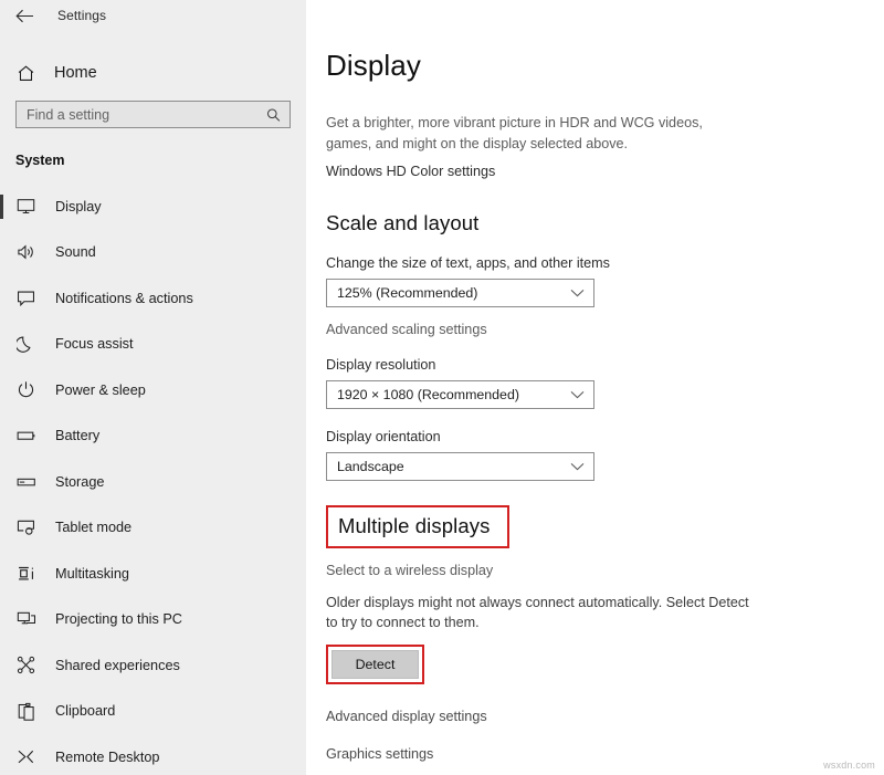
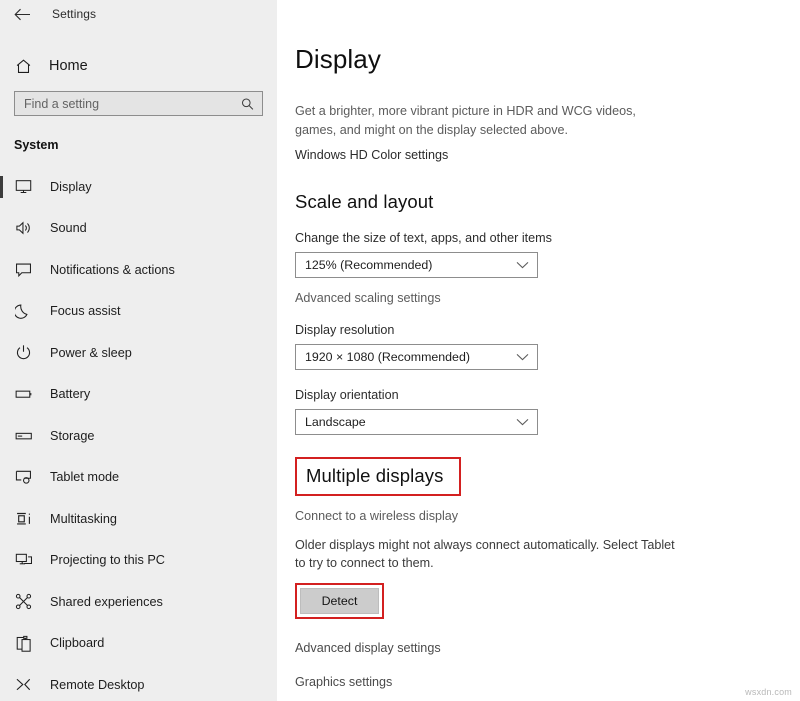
  Settings
  Home
  Find a setting
  System
  Display
  Sound
  Notifications & actions
  Focus assist
  Power & sleep
  Battery
  Storage
  Tablet mode
  Multitasking
  Projecting to this PC
  Shared experiences
  Clipboard
  Remote Desktop
  Display
  Get a brighter, more vibrant picture in HDR and WCG videos, games, and might on the display selected above.
  Windows HD Color settings
  Scale and layout
  Change the size of text, apps, and other items
  125% (Recommended)
  Advanced scaling settings
  Display resolution
  1920 × 1080 (Recommended)
  Display orientation
  Landscape
  Multiple displays
- Select to a wireless display
+ Connect to a wireless display
- Older displays might not always connect automatically. Select Detect to try to connect to them.
+ Older displays might not always connect automatically. Select Tablet to try to connect to them.
  Detect
  Advanced display settings
  Graphics settings
  wsxdn.com
